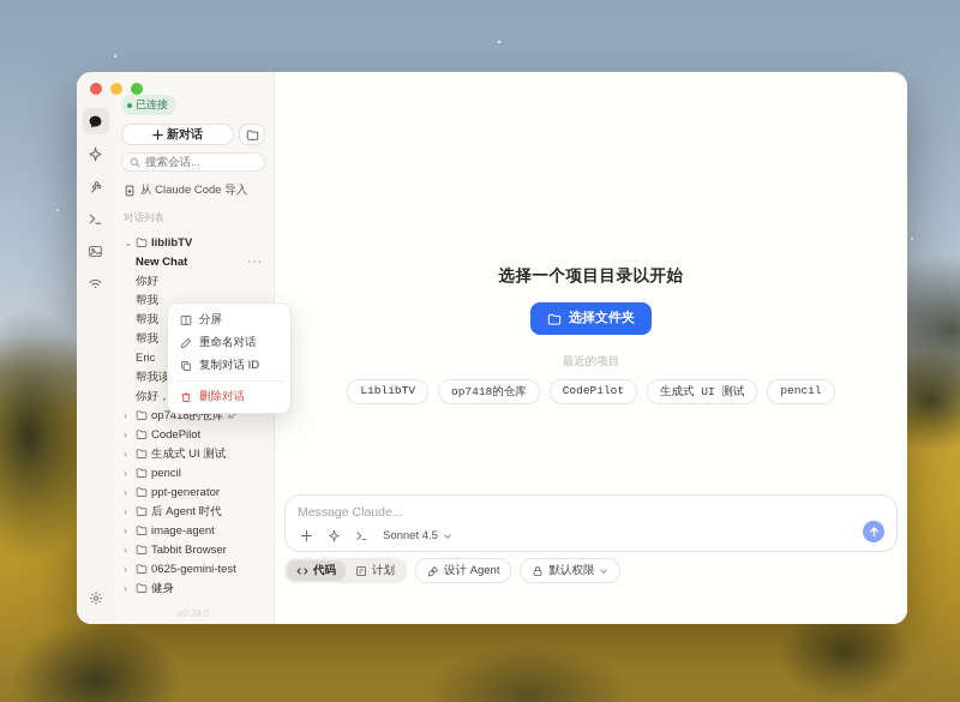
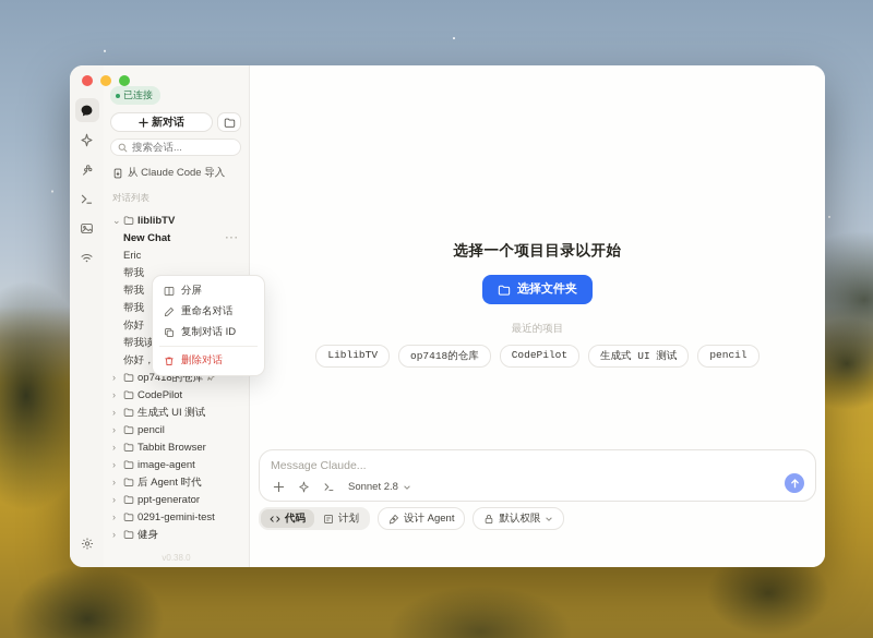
  已连接
  新对话
  搜索会话...
  从 Claude Code 导入
  对话列表
  ⌄
  liblibTV
  New Chat
  ···
- 你好
+ Eric
  帮我
  帮我
  帮我
- Eric
+ 你好
  ›
  op7418的仓库
  ›
  CodePilot
  ›
  生成式 UI 测试
  ›
  pencil
  ›
- ppt-generator
+ Tabbit Browser
  ›
- 后 Agent 时代
+ image-agent
  ›
- image-agent
+ 后 Agent 时代
  ›
- Tabbit Browser
+ ppt-generator
  ›
- 0625-gemini-test
+ 0291-gemini-test
  ›
  健身
  分屏
  重命名对话
  复制对话 ID
  删除对话
  v0.38.0
  选择一个项目目录以开始
  选择文件夹
  最近的项目
  LiblibTV
  op7418的仓库
  CodePilot
  生成式 UI 测试
  pencil
  Message Claude...
- Sonnet 4.5
+ Sonnet 2.8
  代码
  计划
  设计 Agent
  默认权限
